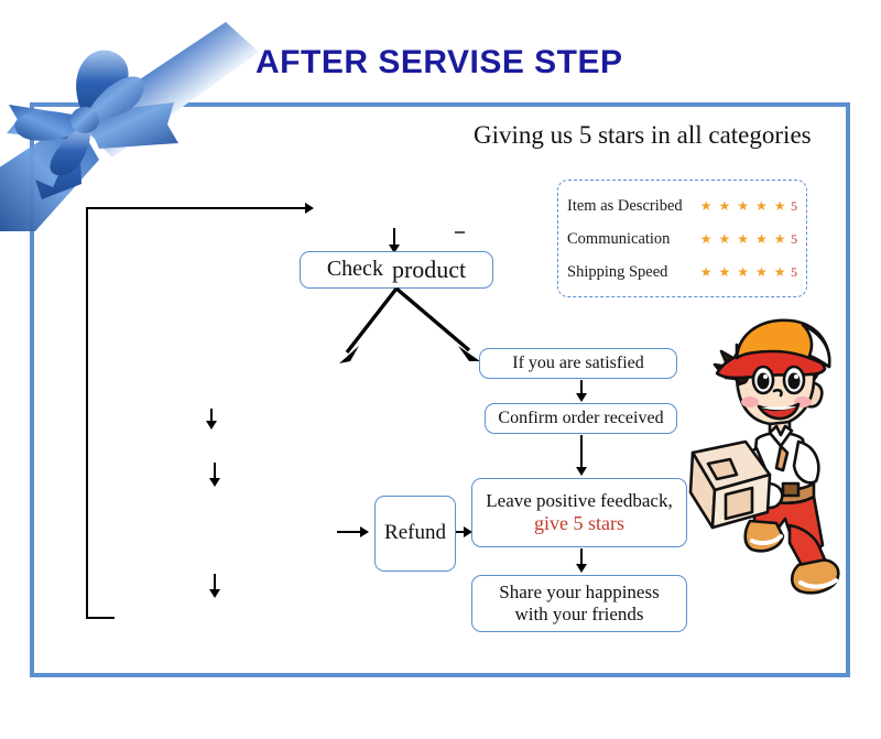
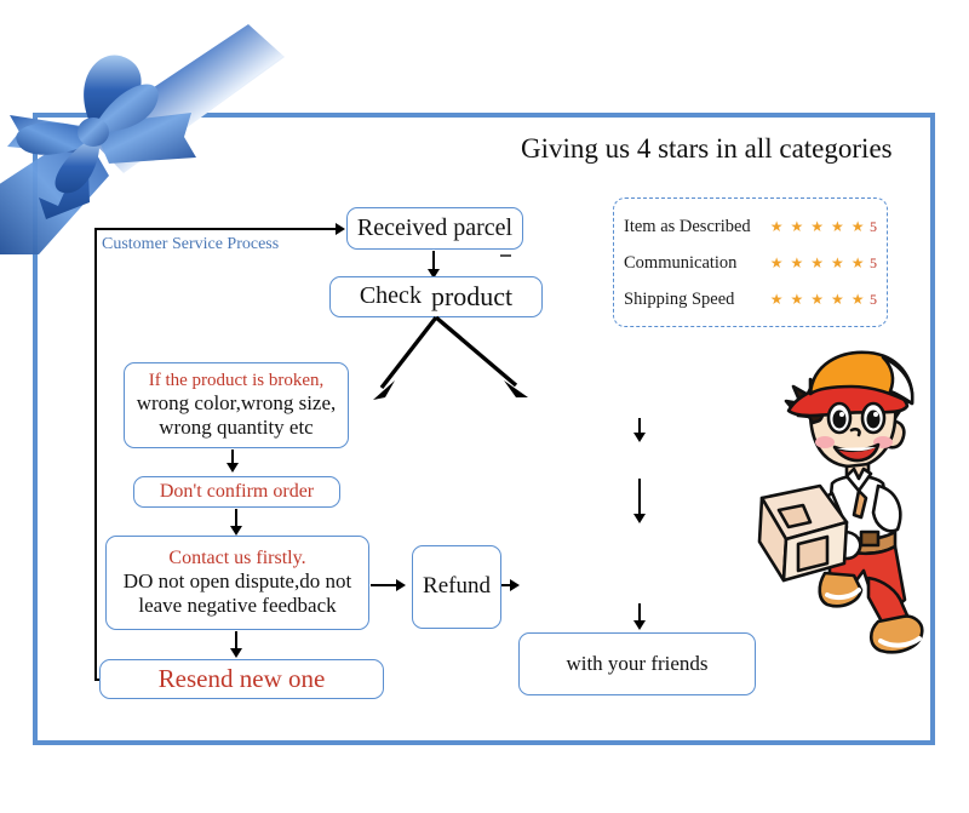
- AFTER SERVISE STEP
- Giving us 5 stars in all categories
+ Giving us 4 stars in all categories
  Item as Described
  ★ ★ ★ ★ ★
  5
  Communication
  ★ ★ ★ ★ ★
  5
  Shipping Speed
  ★ ★ ★ ★ ★
  5
+ Customer Service Process
+ Received parcel
  Check
  product
+ If the product is broken,
+ wrong color,wrong size,
+ wrong quantity etc
+ Don't confirm order
+ Contact us firstly.
+ DO not open dispute,do not
+ leave negative feedback
+ Resend new one
  Refund
- If you are satisfied
- Confirm order received
- Leave positive feedback,
- give 5 stars
- Share your happiness
  with your friends
